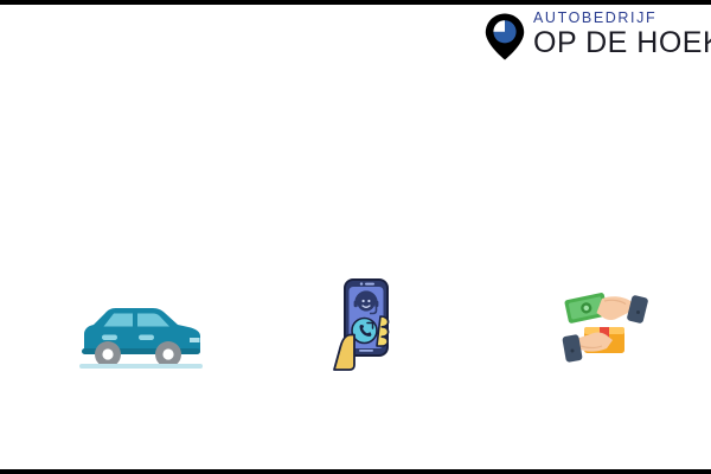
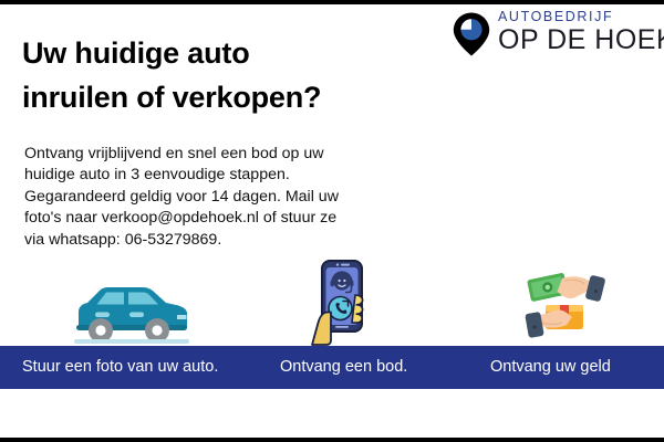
  AUTOBEDRIJF
  OP DE HOE
+ Uw huidige auto
+ inruilen of verkopen?
+ Ontvang vrijblijvend en snel een bod op uw
+ huidige auto in 3 eenvoudige stappen.
+ Gegarandeerd geldig voor 14 dagen. Mail uw
+ foto's naar verkoop@opdehoek.nl of stuur ze
+ via whatsapp: 06-53279869.
+ Stuur een foto van uw auto.
+ Ontvang een bod.
+ Ontvang uw geld
